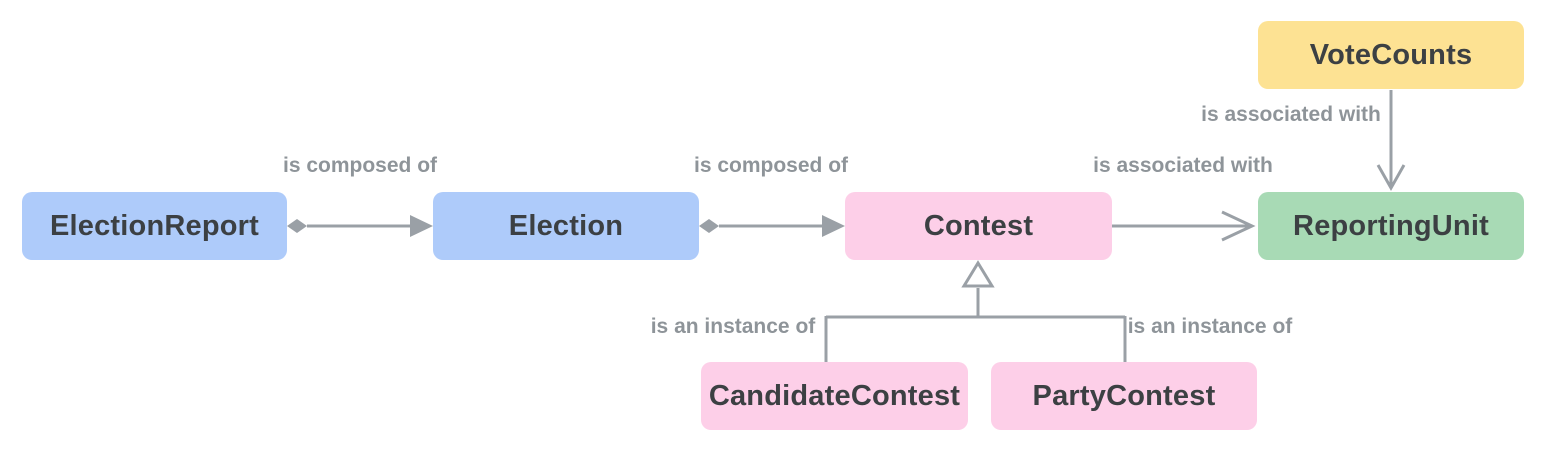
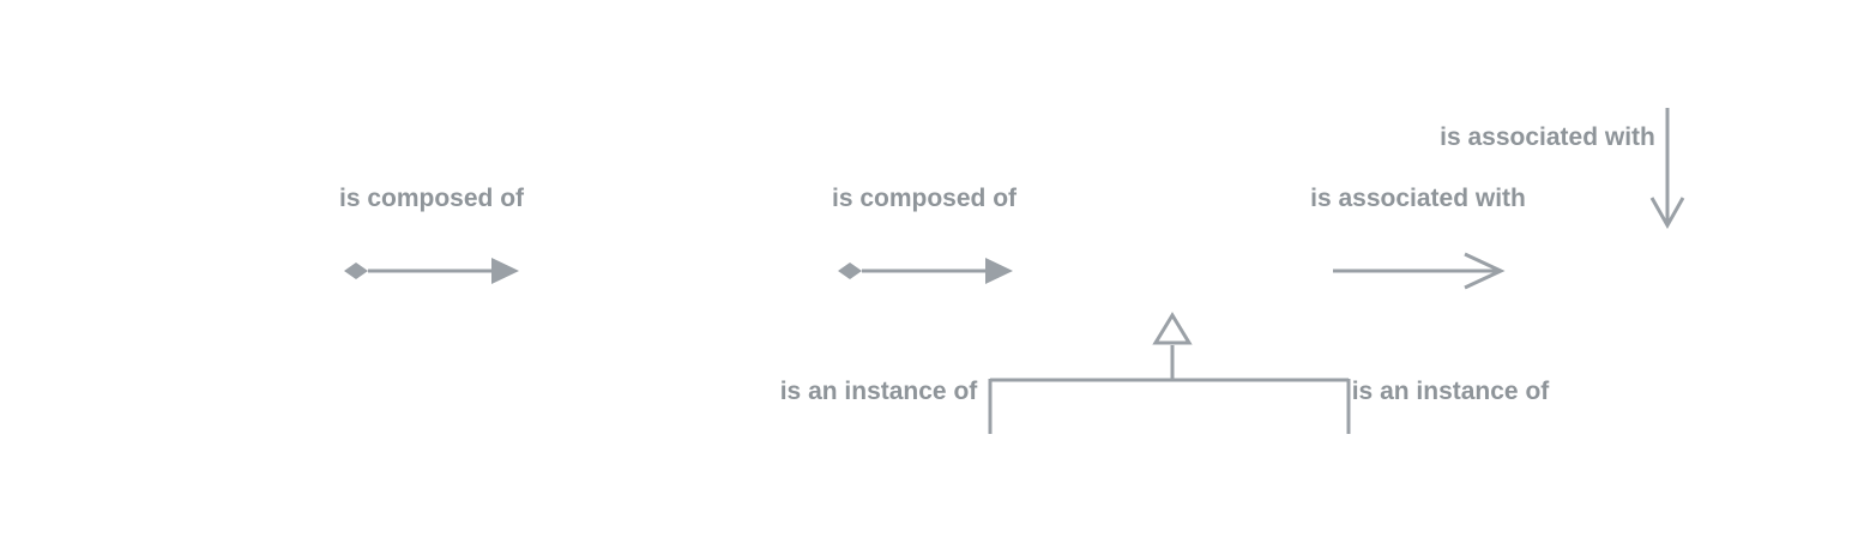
  is composed of
  is composed of
  is associated with
  is associated with
  is an instance of
  is an instance of
- ElectionReport
- Election
- Contest
- ReportingUnit
- VoteCounts
- CandidateContest
- PartyContest
